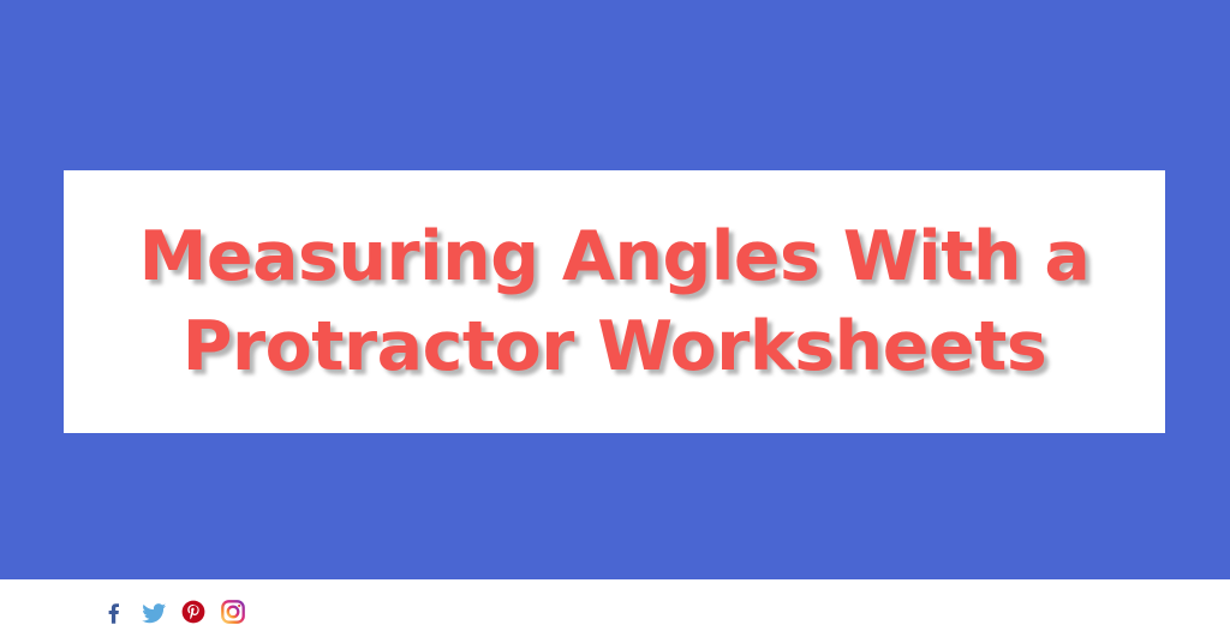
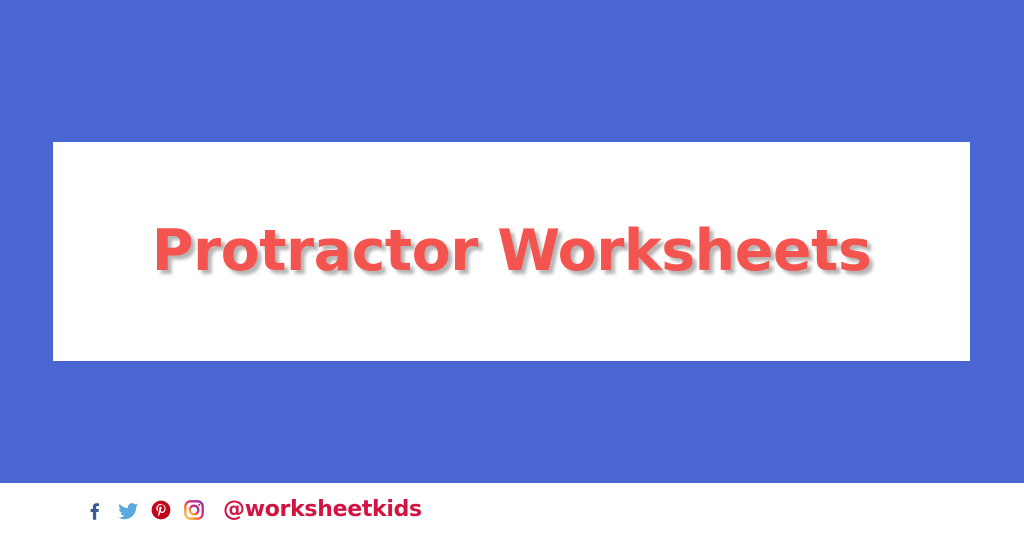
- Measuring Angles With a
  Protractor Worksheets
+ @worksheetkids
